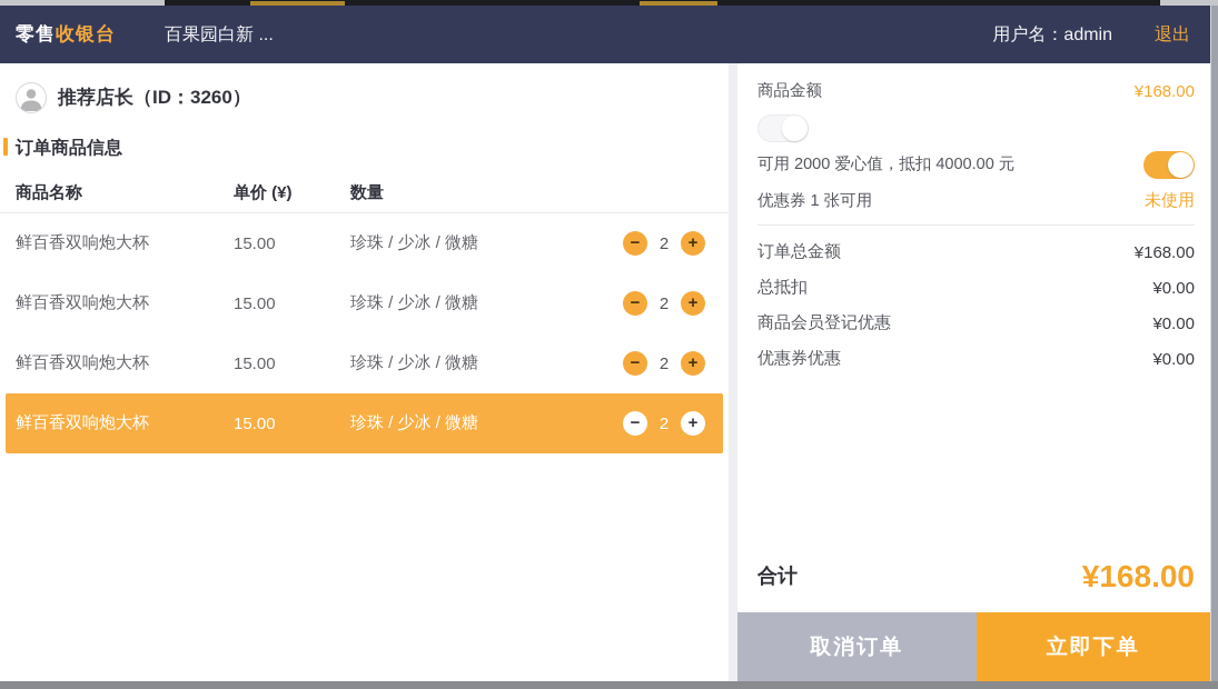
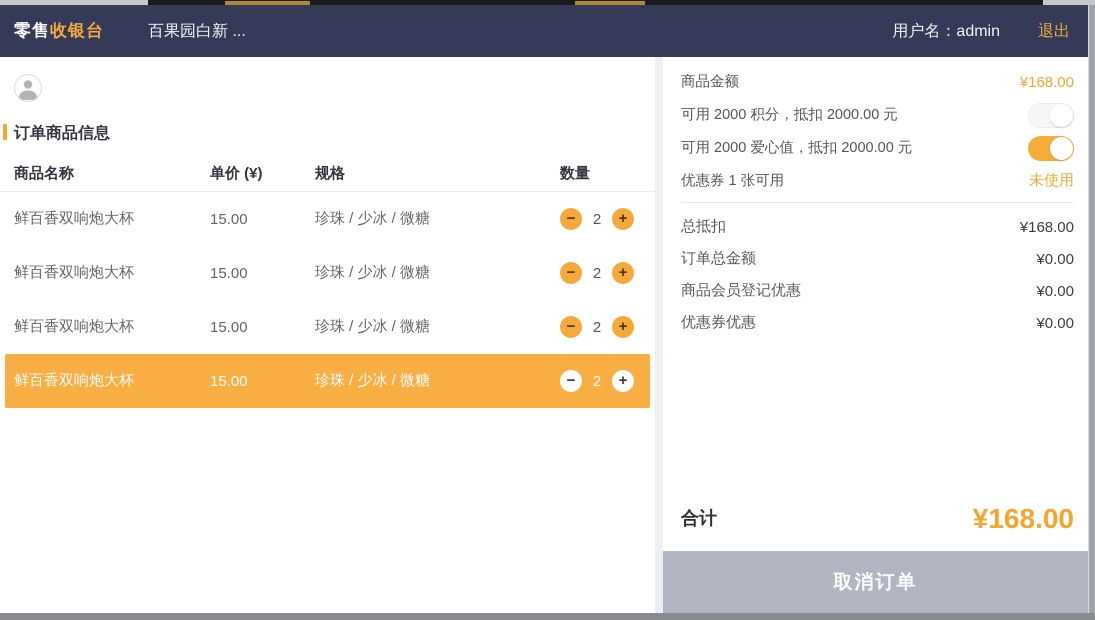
  零售收银台
  百果园白新 ...
  用户名：admin
  退出
- 推荐店长（ID：3260）
  订单商品信息
  商品名称
  单价 (¥)
+ 规格
  数量
  鲜百香双响炮大杯
  15.00
  珍珠 / 少冰 / 微糖
  −
  2
  +
  鲜百香双响炮大杯
  15.00
  珍珠 / 少冰 / 微糖
  −
  2
  +
  鲜百香双响炮大杯
  15.00
  珍珠 / 少冰 / 微糖
  −
  2
  +
  鲜百香双响炮大杯
  15.00
  珍珠 / 少冰 / 微糖
  −
  2
  +
  商品金额
  ¥168.00
+ 可用 2000 积分，抵扣 2000.00 元
- 可用 2000 爱心值，抵扣 4000.00 元
+ 可用 2000 爱心值，抵扣 2000.00 元
  优惠券 1 张可用
  未使用
- 订单总金额
+ 总抵扣
  ¥168.00
- 总抵扣
+ 订单总金额
  ¥0.00
  商品会员登记优惠
  ¥0.00
  优惠券优惠
  ¥0.00
  合计
  ¥168.00
  取消订单
- 立即下单
